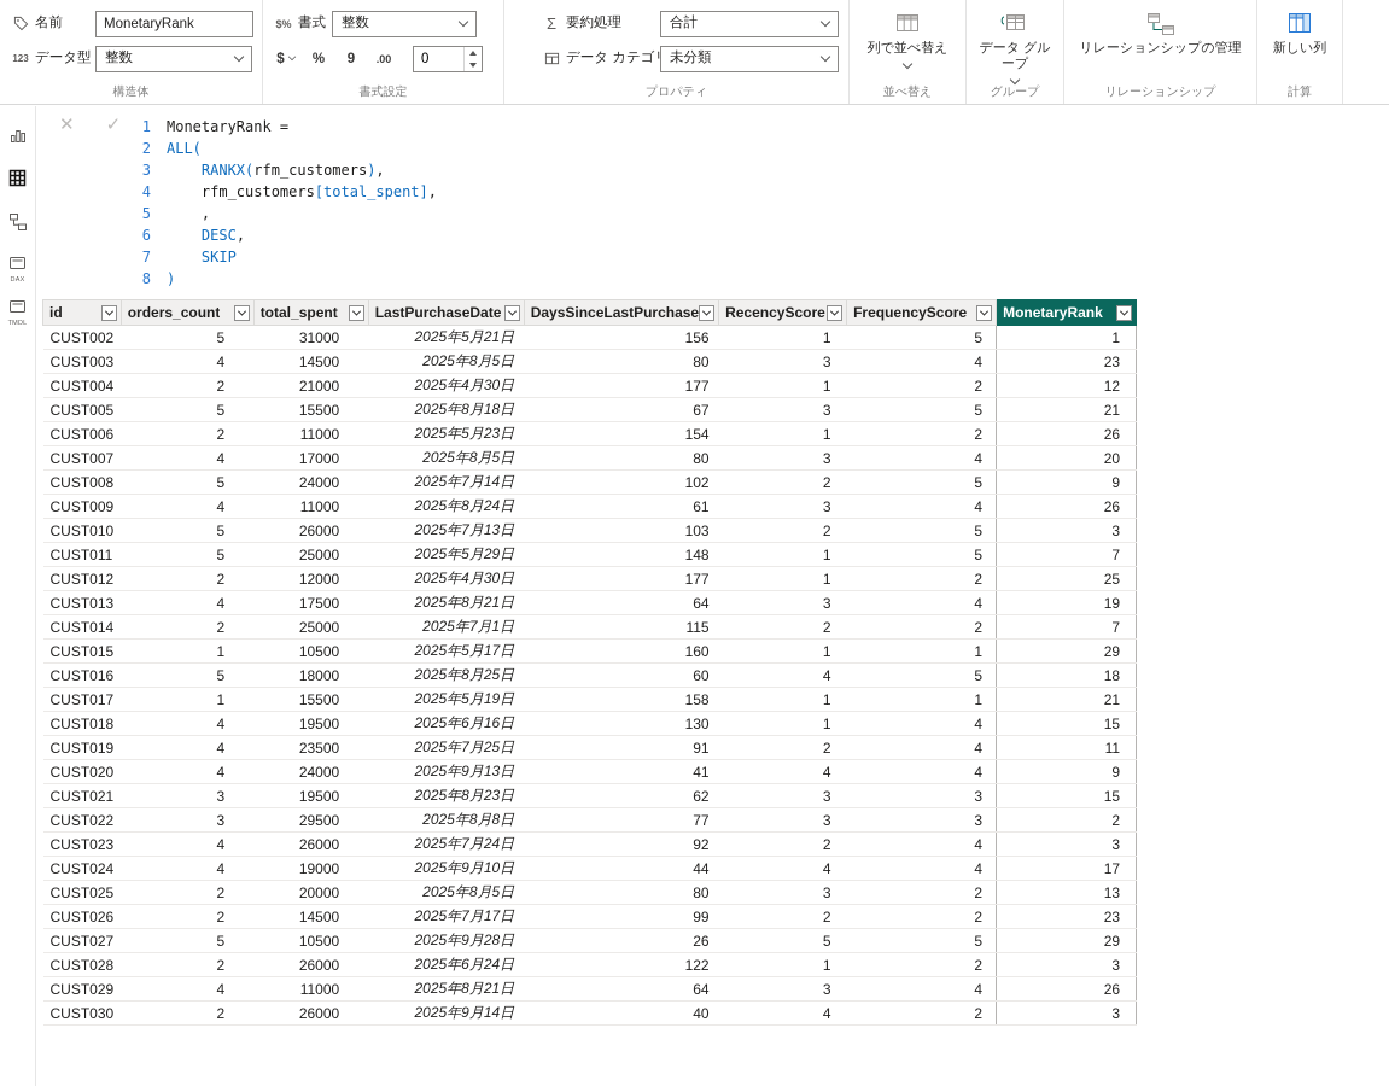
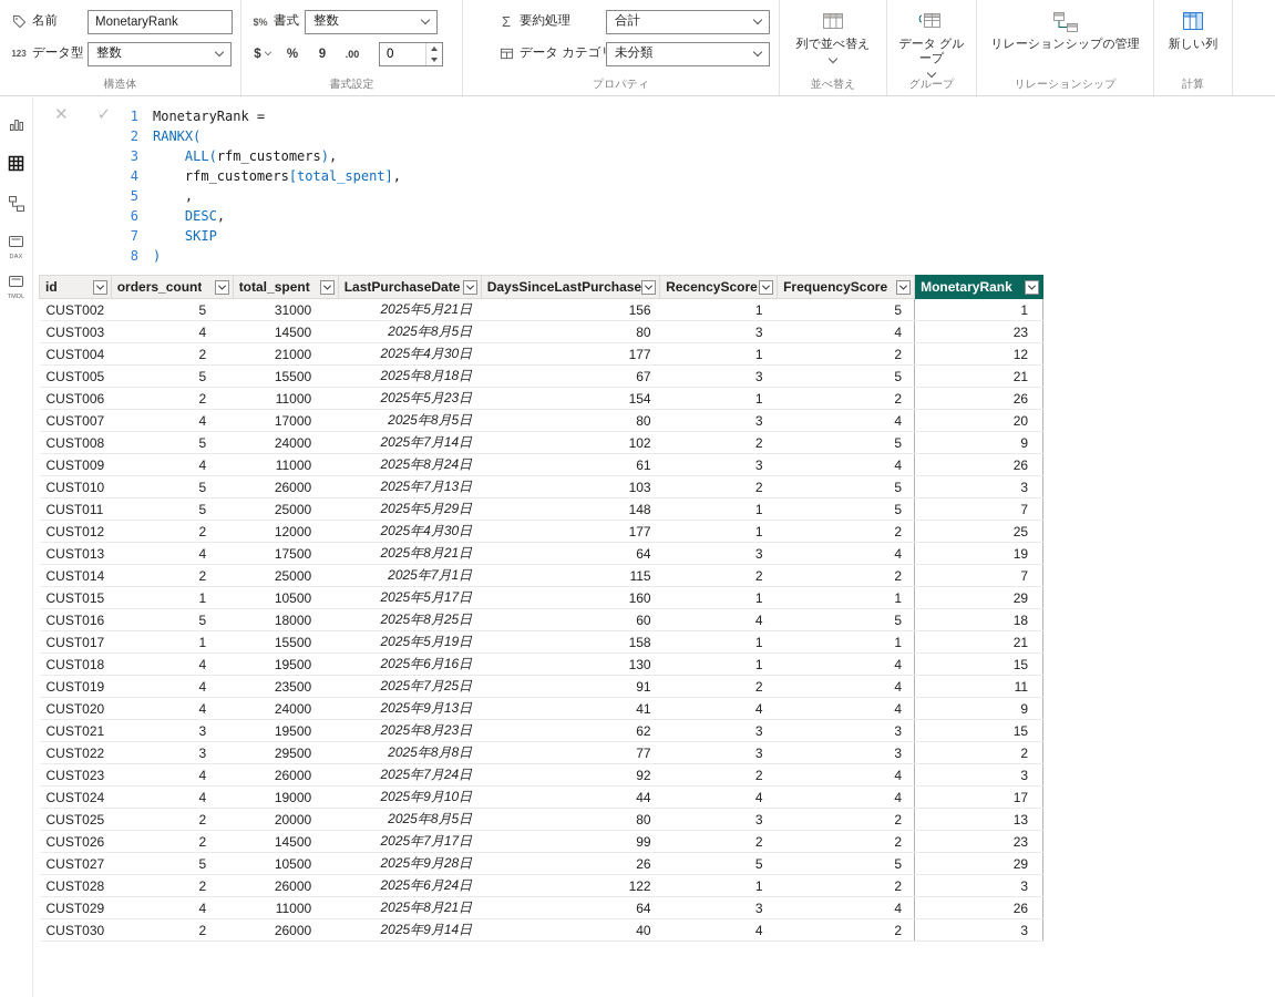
  名前
  MonetaryRank
  123
  データ型
  整数
  構造体
  $%
  書式
  整数
  $
  %
  9
  .00
  0
  書式設定
  Σ
  要約処理
  合計
  データ カテゴ
  未分類
  プロパティ
  列で並べ替え
  並べ替え
  データ グループ
  グループ
  リレーションシップの管理
  リレーションシップ
  新しい列
  計算
  ✕
  ✓
  1
  MonetaryRank =
  2
- ALL(
+ RANKX(
  3
- RANKX(rfm_customers),
+ ALL(rfm_customers),
  4
  rfm_customers[total_spent],
  5
  ,
  6
  DESC,
  7
  SKIP
  8
  )
  id	orders_count	total_spent	LastPurchaseDate	DaysSinceLastPurchase	RecencyScore	FrequencyScore	MonetaryRank
  CUST002	5	31000	2025年5月21日	156	1	5	1
  CUST003	4	14500	2025年8月5日	80	3	4	23
  CUST004	2	21000	2025年4月30日	177	1	2	12
  CUST005	5	15500	2025年8月18日	67	3	5	21
  CUST006	2	11000	2025年5月23日	154	1	2	26
  CUST007	4	17000	2025年8月5日	80	3	4	20
  CUST008	5	24000	2025年7月14日	102	2	5	9
  CUST009	4	11000	2025年8月24日	61	3	4	26
  CUST010	5	26000	2025年7月13日	103	2	5	3
  CUST011	5	25000	2025年5月29日	148	1	5	7
  CUST012	2	12000	2025年4月30日	177	1	2	25
  CUST013	4	17500	2025年8月21日	64	3	4	19
  CUST014	2	25000	2025年7月1日	115	2	2	7
  CUST015	1	10500	2025年5月17日	160	1	1	29
  CUST016	5	18000	2025年8月25日	60	4	5	18
  CUST017	1	15500	2025年5月19日	158	1	1	21
  CUST018	4	19500	2025年6月16日	130	1	4	15
  CUST019	4	23500	2025年7月25日	91	2	4	11
  CUST020	4	24000	2025年9月13日	41	4	4	9
  CUST021	3	19500	2025年8月23日	62	3	3	15
  CUST022	3	29500	2025年8月8日	77	3	3	2
  CUST023	4	26000	2025年7月24日	92	2	4	3
  CUST024	4	19000	2025年9月10日	44	4	4	17
  CUST025	2	20000	2025年8月5日	80	3	2	13
  CUST026	2	14500	2025年7月17日	99	2	2	23
  CUST027	5	10500	2025年9月28日	26	5	5	29
  CUST028	2	26000	2025年6月24日	122	1	2	3
  CUST029	4	11000	2025年8月21日	64	3	4	26
  CUST030	2	26000	2025年9月14日	40	4	2	3
